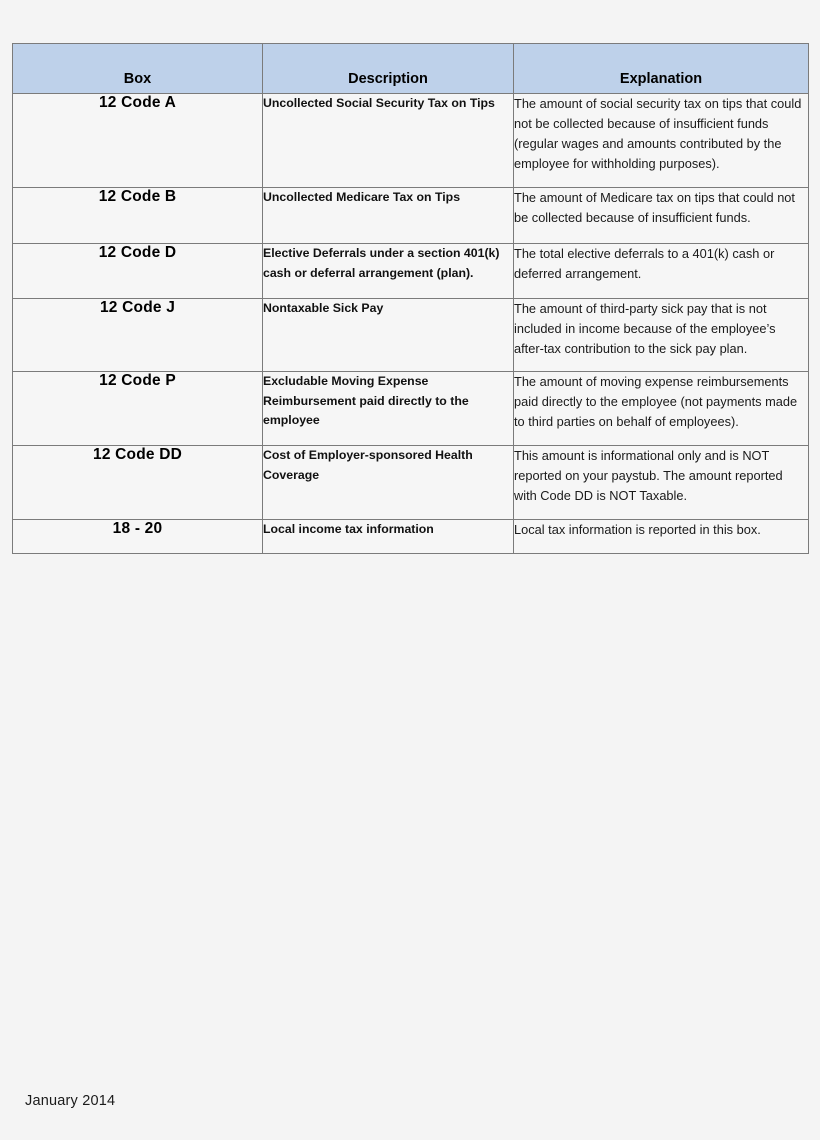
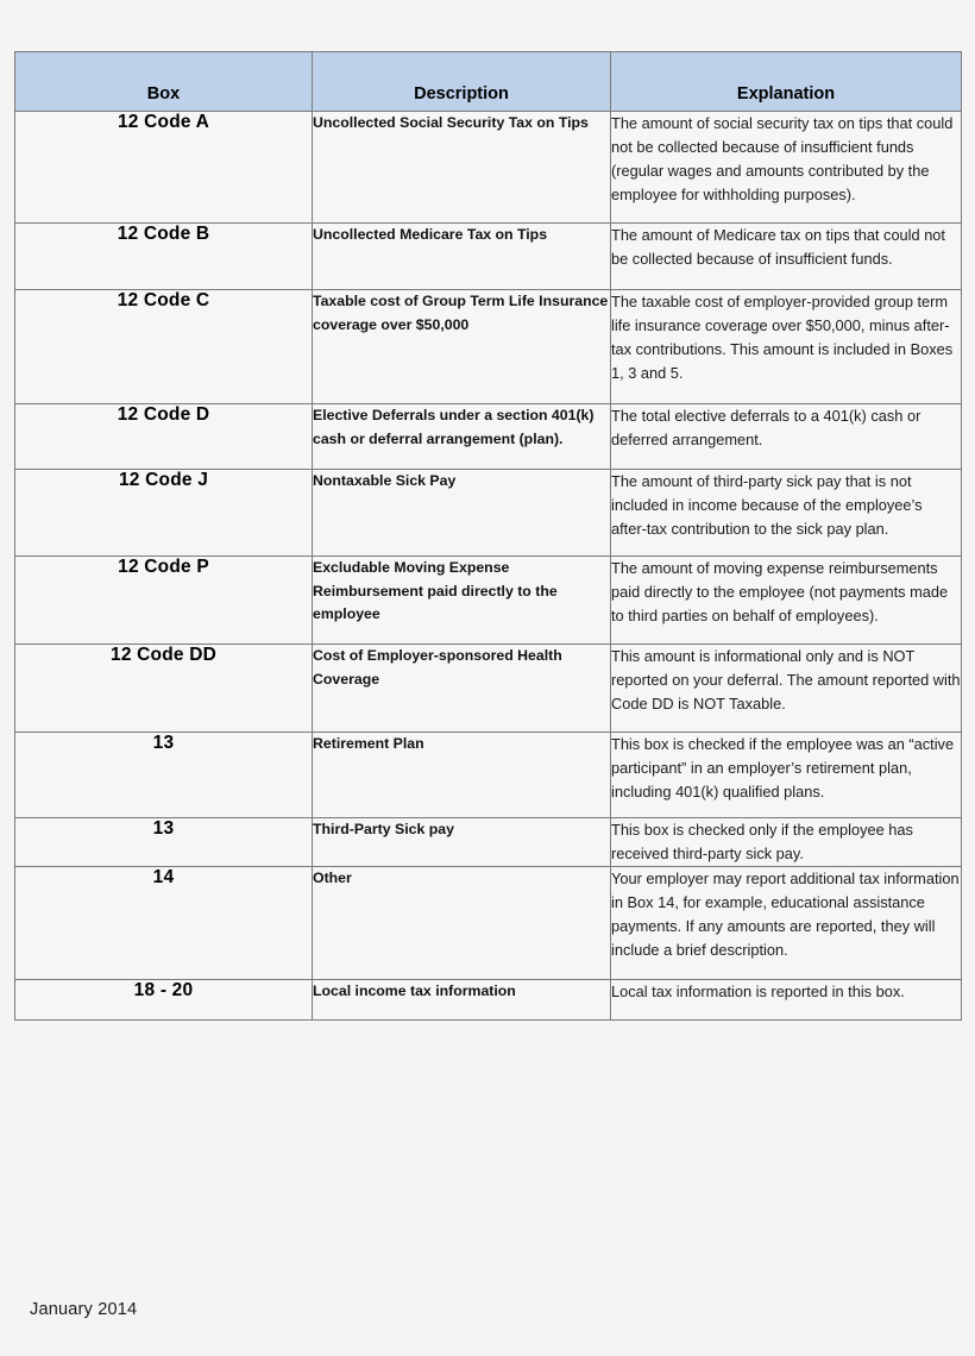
  Box	Description	Explanation
  12 Code A	Uncollected Social Security Tax on Tips	The amount of social security tax on tips that could not be collected because of insufficient funds (regular wages and amounts contributed by the employee for withholding purposes).
  12 Code B	Uncollected Medicare Tax on Tips	The amount of Medicare tax on tips that could not be collected because of insufficient funds.
+ 12 Code C	Taxable cost of Group Term Life Insurance coverage over $50,000	The taxable cost of employer-provided group term life insurance coverage over $50,000, minus after-tax contributions. This amount is included in Boxes 1, 3 and 5.
  12 Code D	Elective Deferrals under a section 401(k) cash or deferral arrangement (plan).	The total elective deferrals to a 401(k) cash or deferred arrangement.
  12 Code J	Nontaxable Sick Pay	The amount of third-party sick pay that is not included in income because of the employee’s after-tax contribution to the sick pay plan.
  12 Code P	Excludable Moving Expense Reimbursement paid directly to the employee	The amount of moving expense reimbursements paid directly to the employee (not payments made to third parties on behalf of employees).
- 12 Code DD	Cost of Employer-sponsored Health Coverage	This amount is informational only and is NOT reported on your paystub. The amount reported with Code DD is NOT Taxable.
+ 12 Code DD	Cost of Employer-sponsored Health Coverage	This amount is informational only and is NOT reported on your deferral. The amount reported with Code DD is NOT Taxable.
+ 13	Retirement Plan	This box is checked if the employee was an “active participant” in an employer’s retirement plan, including 401(k) qualified plans.
+ 13	Third-Party Sick pay	This box is checked only if the employee has received third-party sick pay.
+ 14	Other	Your employer may report additional tax information in Box 14, for example, educational assistance payments. If any amounts are reported, they will include a brief description.
  18 - 20	Local income tax information	Local tax information is reported in this box.
  January 2014
